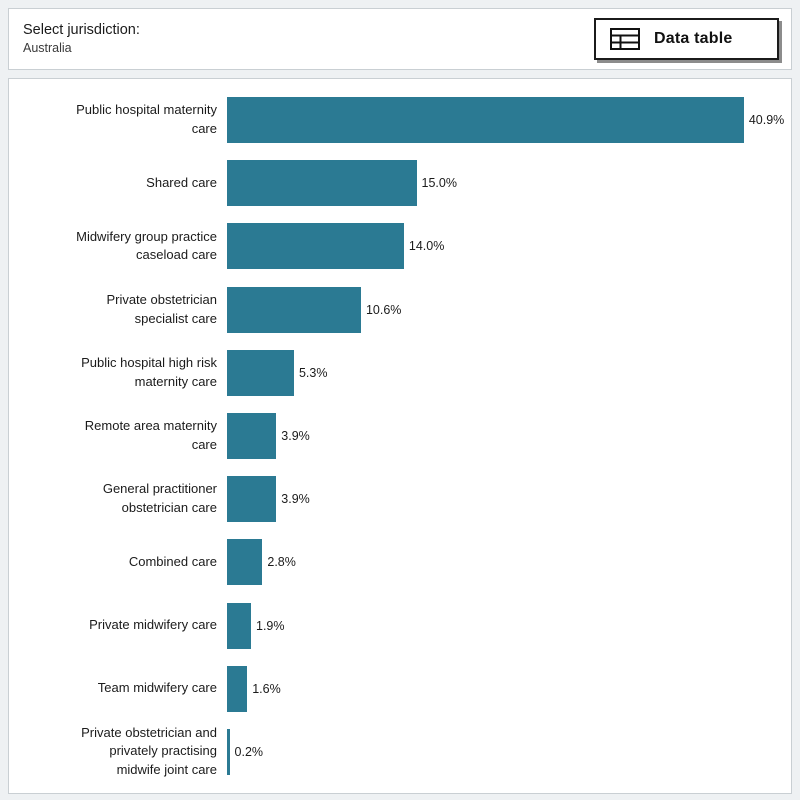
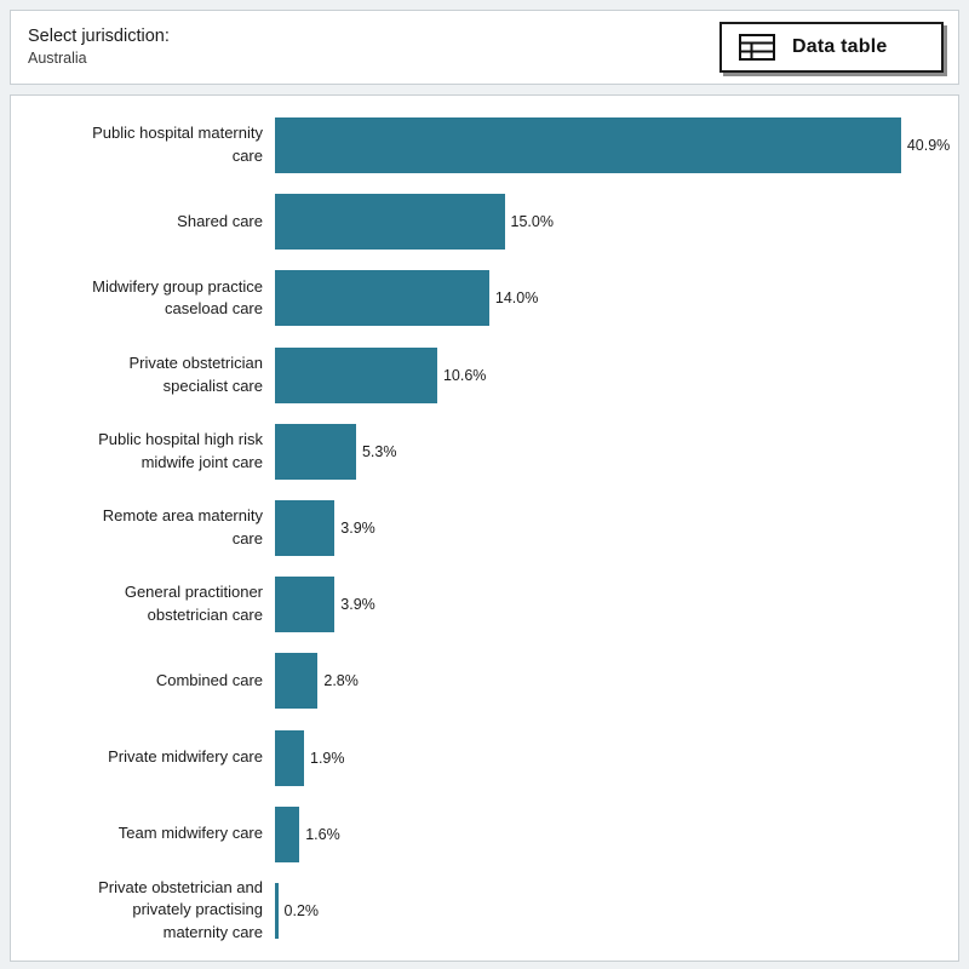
  Select jurisdiction:
  Australia
  Data table
  Public hospital maternity
  care
  40.9%
  Shared care
  15.0%
  Midwifery group practice
  caseload care
  14.0%
  Private obstetrician
  specialist care
  10.6%
  Public hospital high risk
- maternity care
+ midwife joint care
  5.3%
  Remote area maternity
  care
  3.9%
  General practitioner
  obstetrician care
  3.9%
  Combined care
  2.8%
  Private midwifery care
  1.9%
  Team midwifery care
  1.6%
  Private obstetrician and
  privately practising
- midwife joint care
+ maternity care
  0.2%
